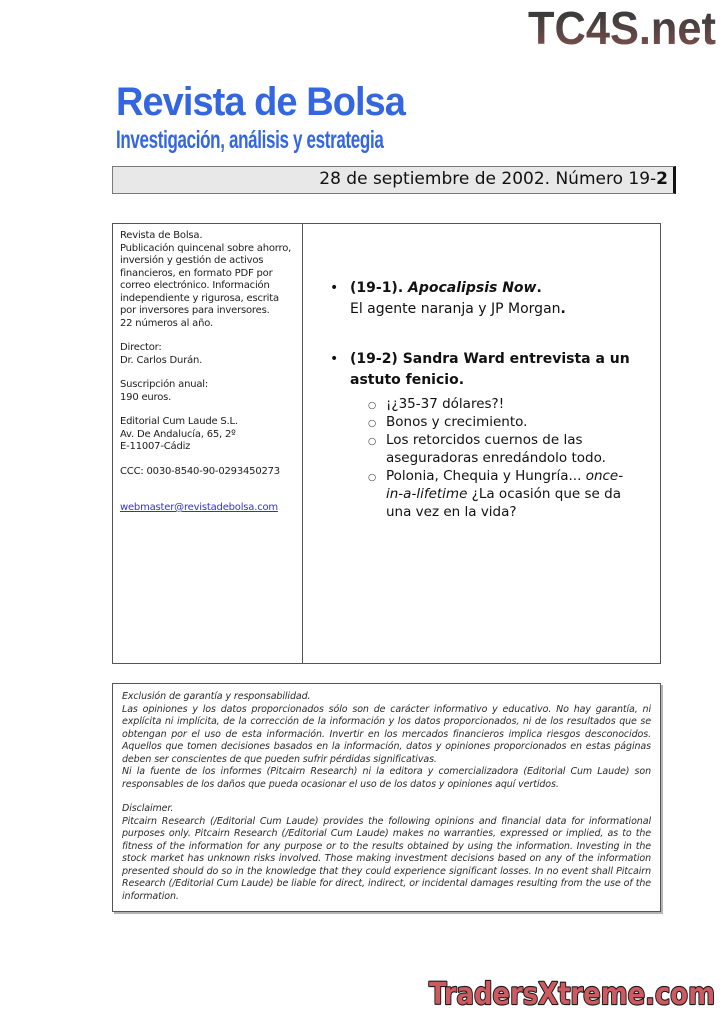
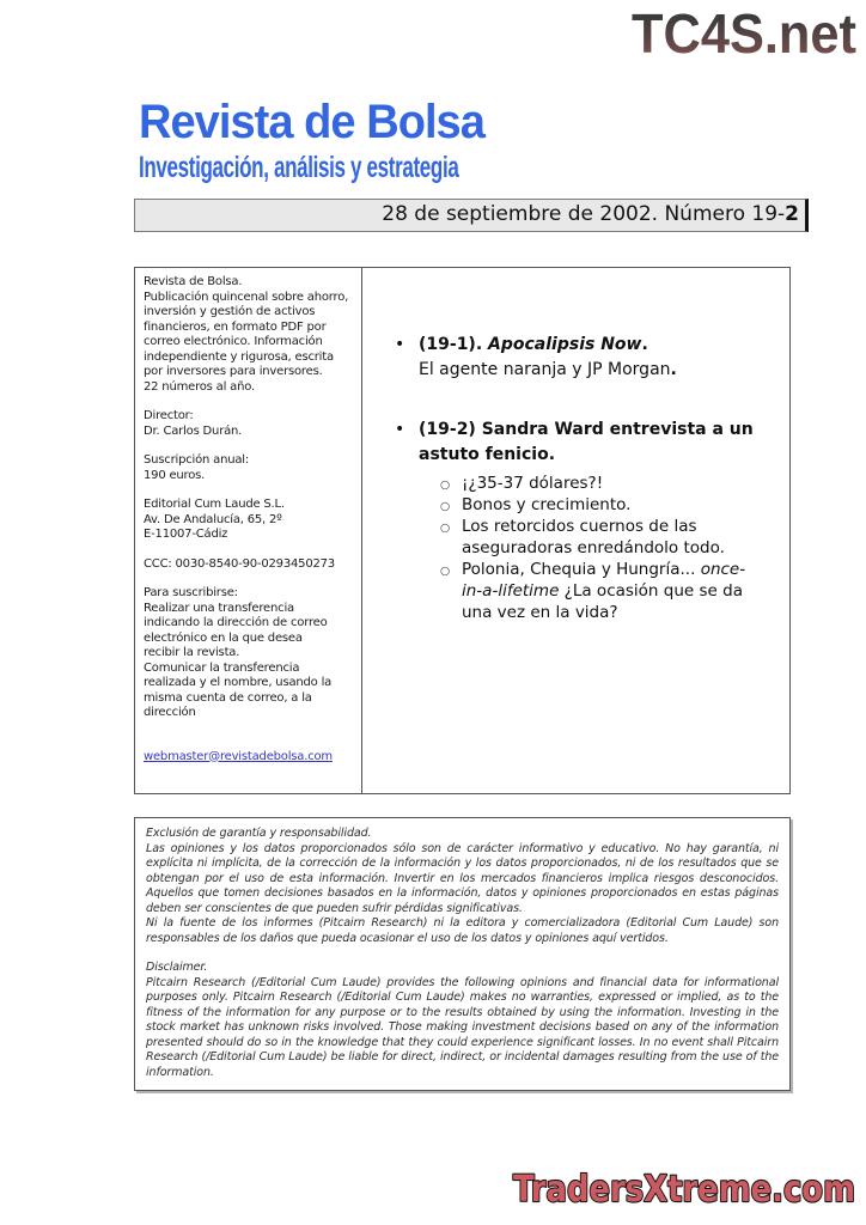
  TC4S.net
  Revista de Bolsa
  Investigación, análisis y estrategia
  28 de septiembre de 2002. Número 19-2
  Revista de Bolsa.
  Publicación quincenal sobre ahorro,
  inversión y gestión de activos
  financieros, en formato PDF por
  correo electrónico. Información
  independiente y rigurosa, escrita
  por inversores para inversores.
  22 números al año.
  Director:
  Dr. Carlos Durán.
  Suscripción anual:
  190 euros.
  Editorial Cum Laude S.L.
  Av. De Andalucía, 65, 2º
  E-11007-Cádiz
  CCC: 0030-8540-90-0293450273
+ Para suscribirse:
+ Realizar una transferencia
+ indicando la dirección de correo
+ electrónico en la que desea
+ recibir la revista.
+ Comunicar la transferencia
+ realizada y el nombre, usando la
+ misma cuenta de correo, a la
+ dirección
  webmaster@revistadebolsa.com
  •
  (19-1). Apocalipsis Now.
  El agente naranja y JP Morgan.
  •
  (19-2) Sandra Ward entrevista a un
  astuto fenicio.
  ○
  ¡¿35-37 dólares?!
  ○
  Bonos y crecimiento.
  ○
  Los retorcidos cuernos de las
  aseguradoras enredándolo todo.
  ○
  Polonia, Chequia y Hungría... once-
  in-a-lifetime ¿La ocasión que se da
  una vez en la vida?
  Exclusión de garantía y responsabilidad.
  Las opiniones y los datos proporcionados sólo son de carácter informativo y educativo. No hay garantía, ni explícita ni implícita, de la corrección de la información y los datos proporcionados, ni de los resultados que se obtengan por el uso de esta información. Invertir en los mercados financieros implica riesgos desconocidos. Aquellos que tomen decisiones basados en la información, datos y opiniones proporcionados en estas páginas deben ser conscientes de que pueden sufrir pérdidas significativas.
  Ni la fuente de los informes (Pitcairn Research) ni la editora y comercializadora (Editorial Cum Laude) son responsables de los daños que pueda ocasionar el uso de los datos y opiniones aquí vertidos.
  Disclaimer.
  Pitcairn Research (/Editorial Cum Laude) provides the following opinions and financial data for informational purposes only. Pitcairn Research (/Editorial Cum Laude) makes no warranties, expressed or implied, as to the fitness of the information for any purpose or to the results obtained by using the information. Investing in the stock market has unknown risks involved. Those making investment decisions based on any of the information presented should do so in the knowledge that they could experience significant losses. In no event shall Pitcairn Research (/Editorial Cum Laude) be liable for direct, indirect, or incidental damages resulting from the use of the information.
  TradersXtreme.com
